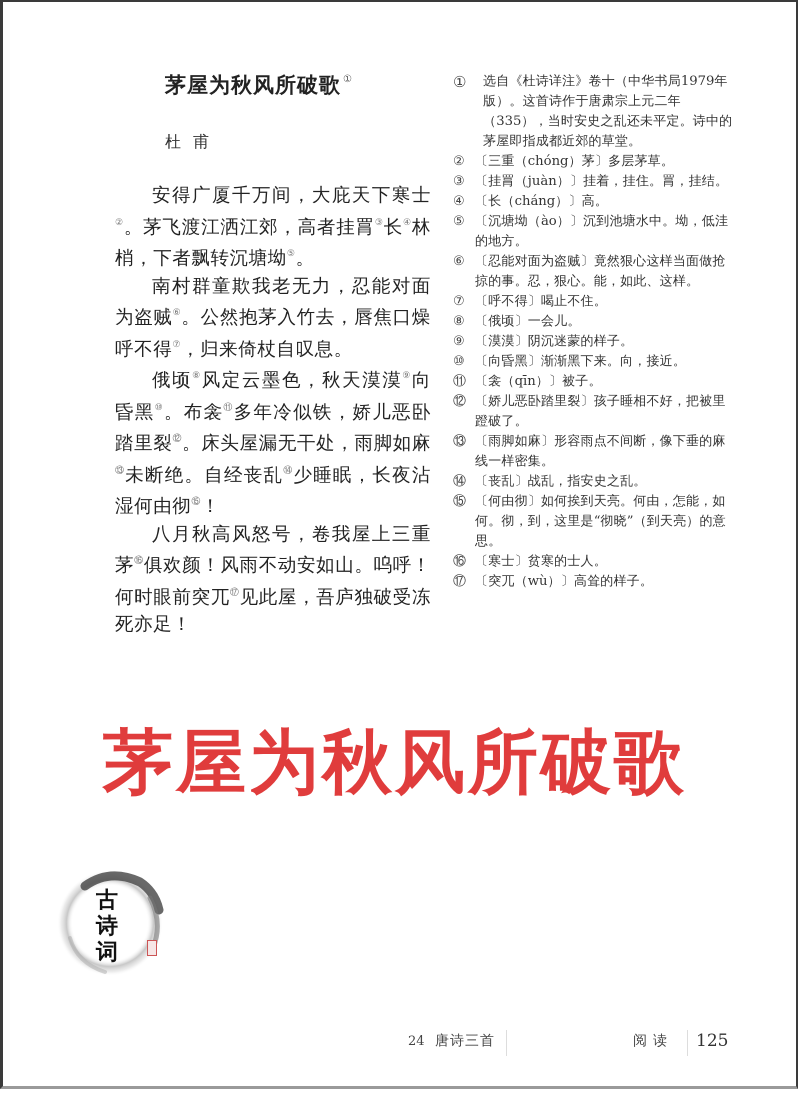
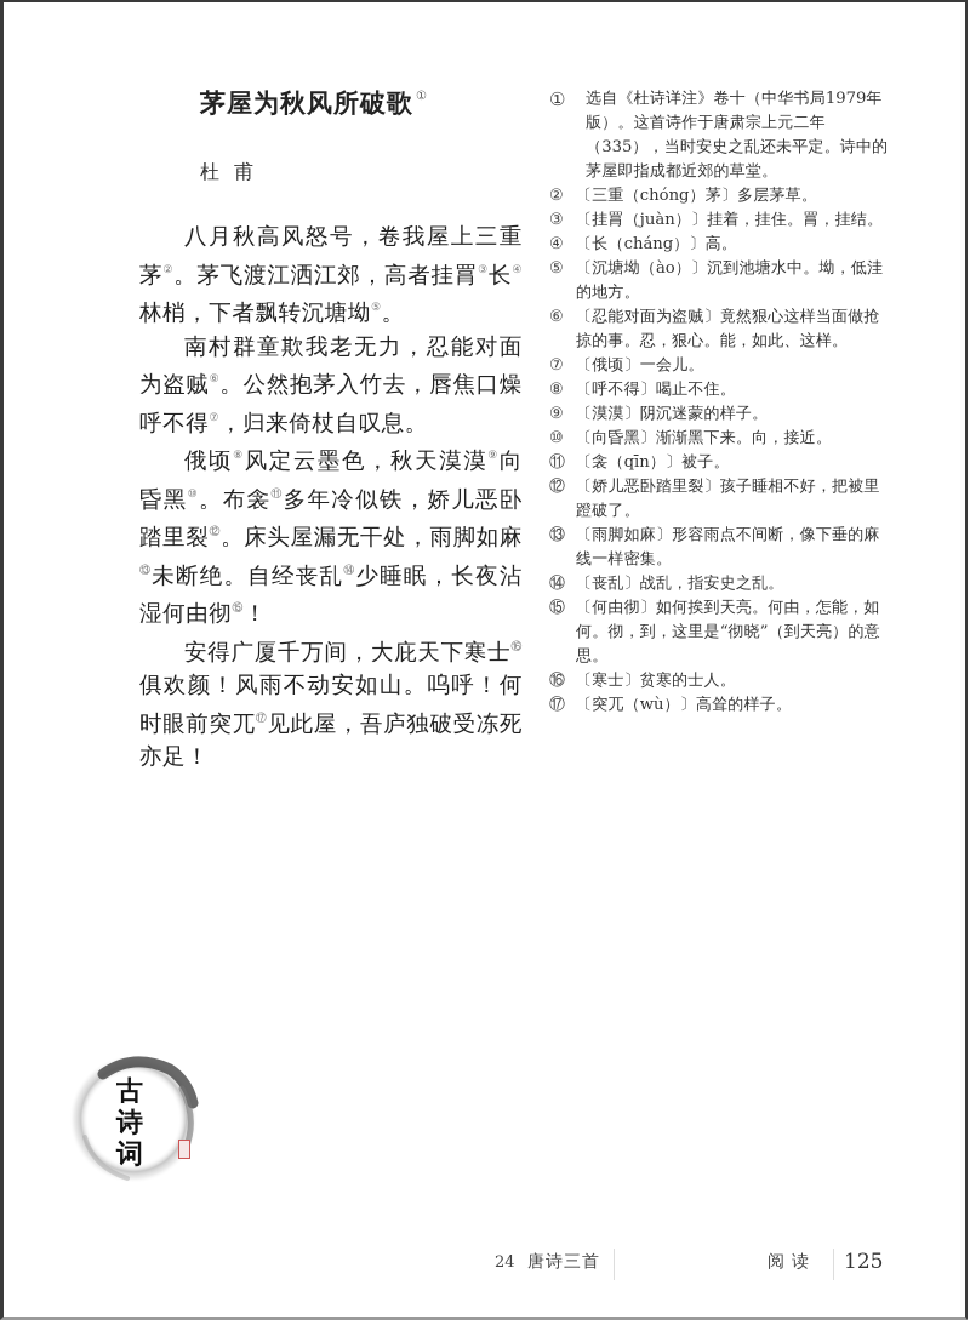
  茅屋为秋风所破歌 ①
  杜甫
- 安得广厦千万间，大庇天下寒士②。茅飞渡江洒江郊，高者挂罥③长④林梢，下者飘转沉塘坳⑤。
+ 八月秋高风怒号，卷我屋上三重茅②。茅飞渡江洒江郊，高者挂罥③长④林梢，下者飘转沉塘坳⑤。
  南村群童欺我老无力，忍能对面为盗贼⑥。公然抱茅入竹去，唇焦口燥呼不得⑦，归来倚杖自叹息。
  俄顷⑧风定云墨色，秋天漠漠⑨向昏黑⑩。布衾⑪多年冷似铁，娇儿恶卧踏里裂⑫。床头屋漏无干处，雨脚如麻⑬未断绝。自经丧乱⑭少睡眠，长夜沾湿何由彻⑮！
- 八月秋高风怒号，卷我屋上三重茅⑯俱欢颜！风雨不动安如山。呜呼！何时眼前突兀⑰见此屋，吾庐独破受冻死亦足！
+ 安得广厦千万间，大庇天下寒士⑯俱欢颜！风雨不动安如山。呜呼！何时眼前突兀⑰见此屋，吾庐独破受冻死亦足！
  ①
  选自《杜诗详注》卷十（中华书局1979年版）。这首诗作于唐肃宗上元二年（335），当时安史之乱还未平定。诗中的茅屋即指成都近郊的草堂。
  ②
  〔三重（chóng）茅〕多层茅草。
  ③
  〔挂罥（juàn）〕挂着，挂住。罥，挂结。
  ④
  〔长（cháng）〕高。
  ⑤
  〔沉塘坳（ào）〕沉到池塘水中。坳，低洼的地方。
  ⑥
  〔忍能对面为盗贼〕竟然狠心这样当面做抢掠的事。忍，狠心。能，如此、这样。
  ⑦
- 〔呼不得〕喝止不住。
+ 〔俄顷〕一会儿。
  ⑧
- 〔俄顷〕一会儿。
+ 〔呼不得〕喝止不住。
  ⑨
  〔漠漠〕阴沉迷蒙的样子。
  ⑩
  〔向昏黑〕渐渐黑下来。向，接近。
  ⑪
  〔衾（qīn）〕被子。
  ⑫
  〔娇儿恶卧踏里裂〕孩子睡相不好，把被里蹬破了。
  ⑬
  〔雨脚如麻〕形容雨点不间断，像下垂的麻线一样密集。
  ⑭
  〔丧乱〕战乱，指安史之乱。
  ⑮
  〔何由彻〕如何挨到天亮。何由，怎能，如何。彻，到，这里是“彻晓”（到天亮）的意思。
  ⑯
  〔寒士〕贫寒的士人。
  ⑰
  〔突兀（wù）〕高耸的样子。
- 茅屋为秋风所破歌
  古诗词
  24
  唐诗三首
  阅读
  125
